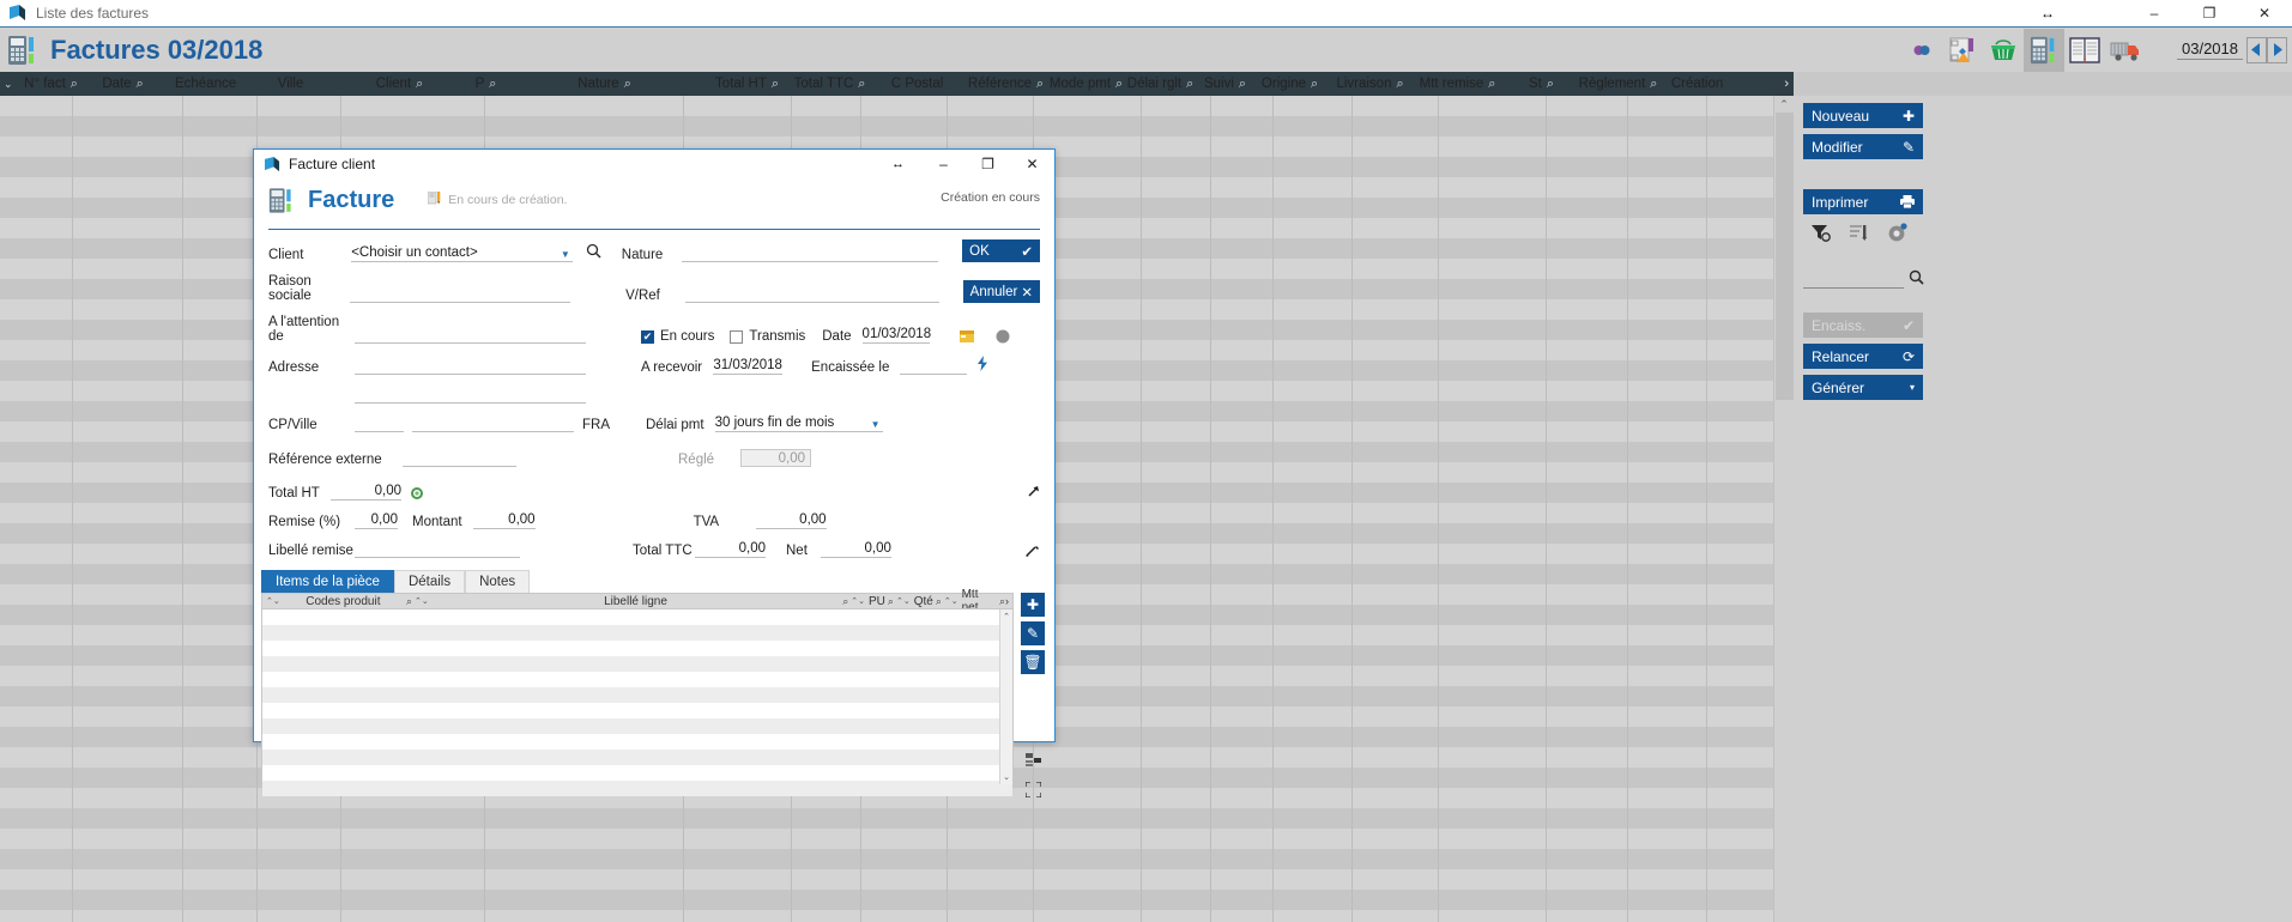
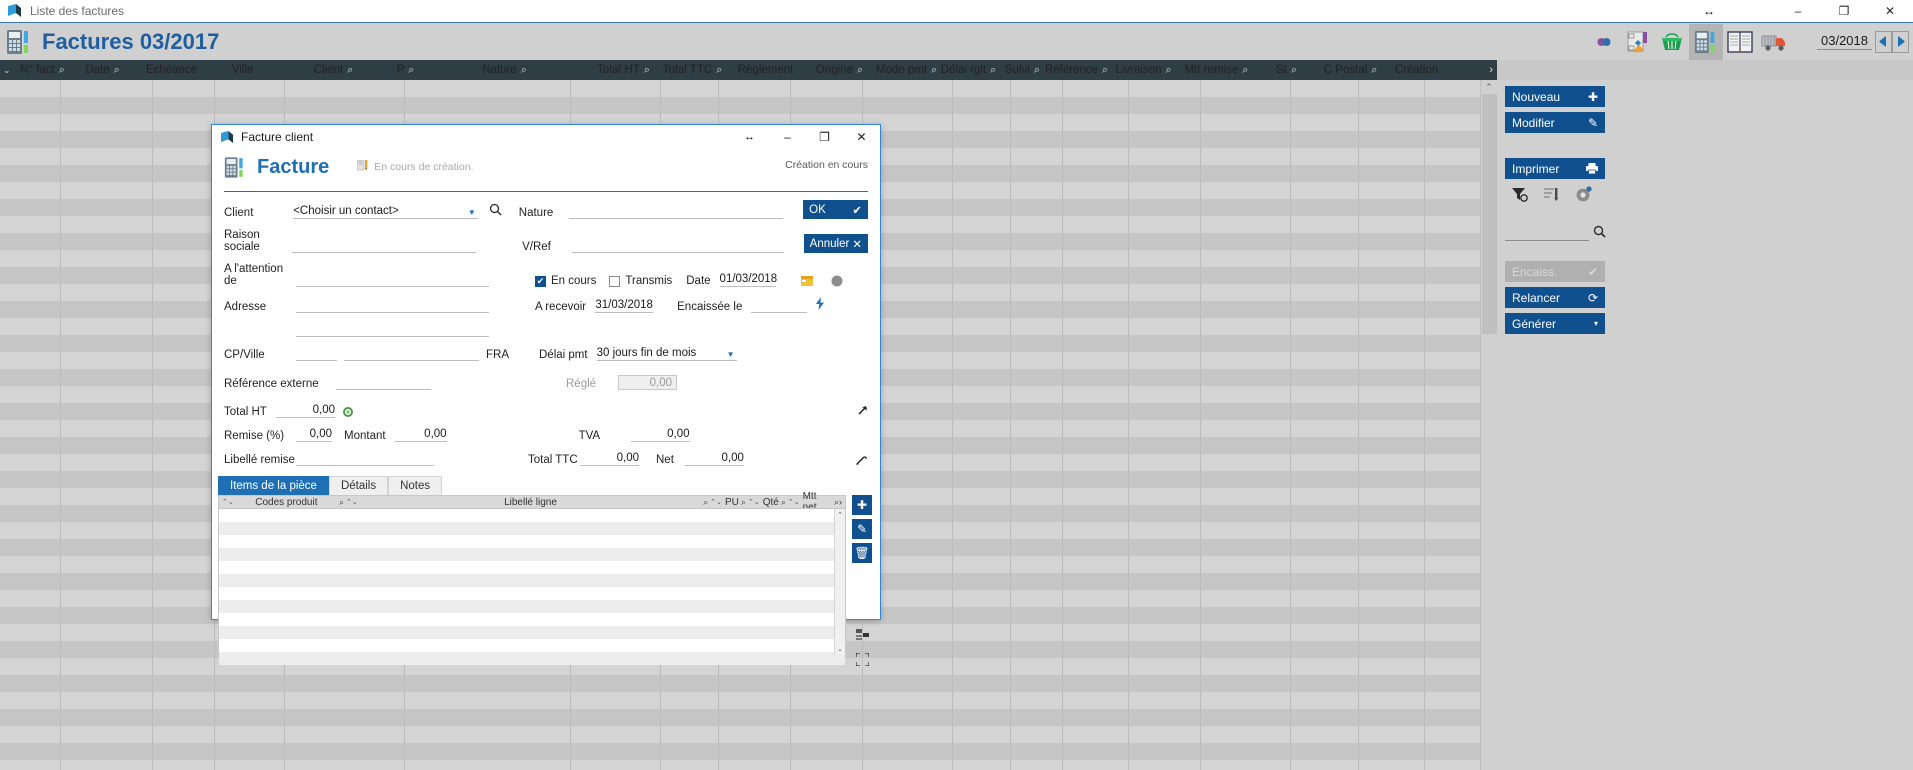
  Liste des factures
  ↔
  –
  ❐
  ✕
- Factures 03/2018
+ Factures 03/2017
  03/2018
  ⌄
  N° fact
  ⌕
  Date
  ⌕
  Echéance
  Ville
  Client
  ⌕
  P
  ⌕
  Nature
  ⌕
  Total HT
  ⌕
  Total TTC
  ⌕
- C Postal
+ Règlement
- Référence
+ Origine
  ⌕
  Mode pmt
  ⌕
  Délai rglt
  ⌕
  Suivi
  ⌕
- Origine
+ Référence
  ⌕
  Livraison
  ⌕
  Mtt remise
  ⌕
  St
  ⌕
- Règlement
+ C Postal
  ⌕
  Création
  ›
  ⌃
  Nouveau
  ✚
  Modifier
  ✎
  Imprimer
  Encaiss.
  ✔
  Relancer
  ⟳
  Générer
  ▾
  Facture client
  ↔
  –
  ❐
  ✕
  Facture
  En cours de création.
  Création en cours
  Client
  <Choisir un contact>
  ▼
  Nature
  OK
  ✔
  Raison sociale
  V/Ref
  Annuler
  ✕
  A l'attention de
  ✔
  En cours
  Transmis
  Date
  01/03/2018
  Adresse
  A recevoir
  31/03/2018
  Encaissée le
  CP/Ville
  FRA
  Délai pmt
  30 jours fin de mois
  ▼
  Référence externe
  Réglé
  0,00
  Total HT
  0,00
  Remise (%)
  0,00
  Montant
  0,00
  TVA
  0,00
  Libellé remise
  Total TTC
  0,00
  Net
  0,00
  Items de la pièce
  Détails
  Notes
  Codes produit
  ⌕
  Libellé ligne
  ⌕
  PU
  ⌕
  Qté
  ⌕
  ⌕
  ›
  ✚
  ✎
  🗑
